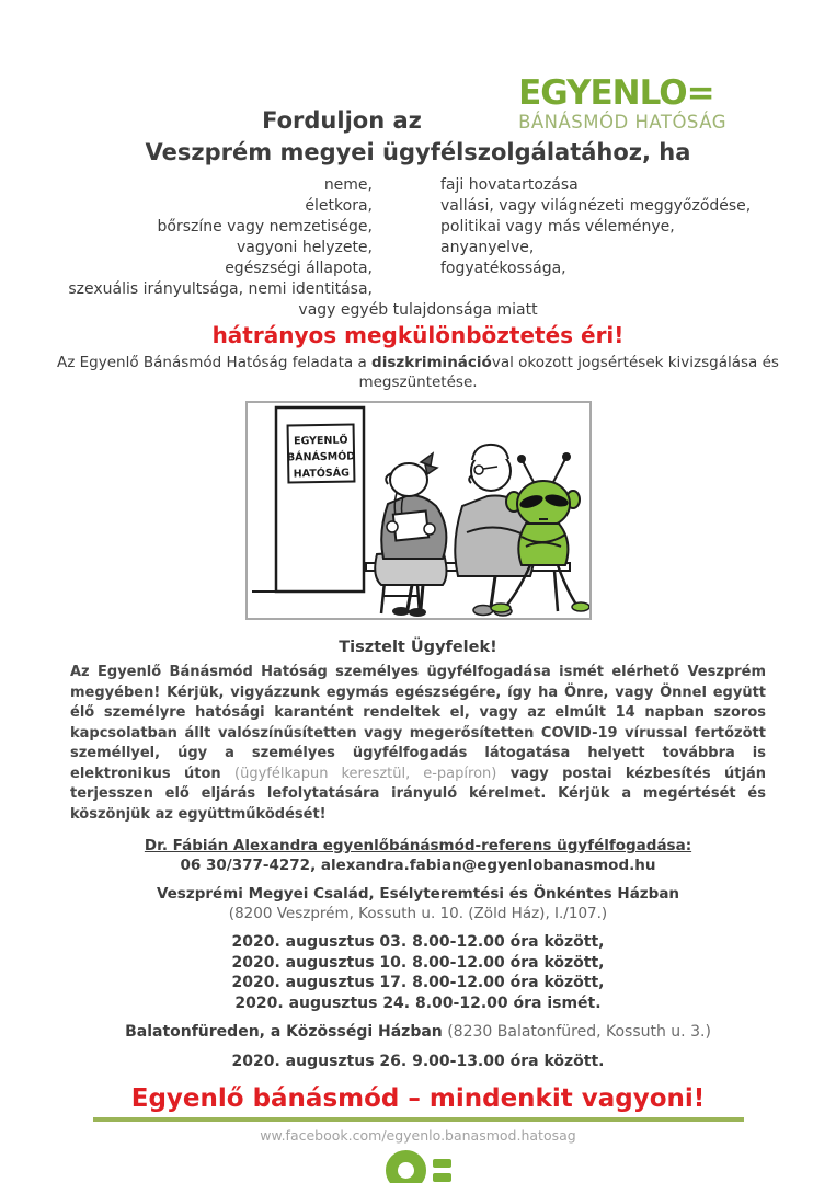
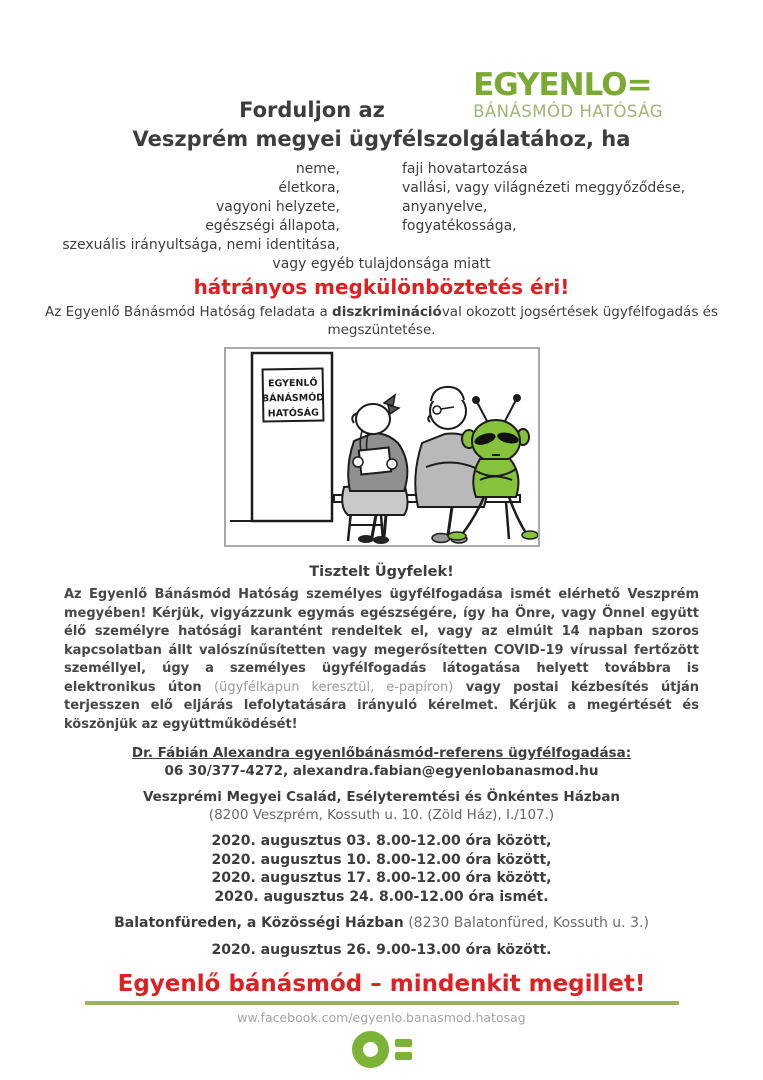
  EGYENLO=
  BÁNÁSMÓD HATÓSÁG
  Forduljon az
  Veszprém megyei ügyfélszolgálatához, ha
  neme,
  faji hovatartozása
  életkora,
  vallási, vagy világnézeti meggyőződése,
- bőrszíne vagy nemzetisége,
- politikai vagy más véleménye,
  vagyoni helyzete,
  anyanyelve,
  egészségi állapota,
  fogyatékossága,
  szexuális irányultsága, nemi identitása,
  vagy egyéb tulajdonsága miatt
  hátrányos megkülönböztetés éri!
- Az Egyenlő Bánásmód Hatóság feladata a diszkriminációval okozott jogsértések kivizsgálása és megszüntetése.
+ Az Egyenlő Bánásmód Hatóság feladata a diszkriminációval okozott jogsértések ügyfélfogadás és megszüntetése.
  EGYENLŐ
  BÁNÁSMÓD
  HATÓSÁG
  Tisztelt Ügyfelek!
  Az Egyenlő Bánásmód Hatóság személyes ügyfélfogadása ismét elérhető Veszprém megyében! Kérjük, vigyázzunk egymás egészségére, így ha Önre, vagy Önnel együtt élő személyre hatósági karantént rendeltek el, vagy az elmúlt 14 napban szoros kapcsolatban állt valószínűsítetten vagy megerősítetten COVID-19 vírussal fertőzött személlyel, úgy a személyes ügyfélfogadás látogatása helyett továbbra is elektronikus úton (ügyfélkapun keresztül, e-papíron) vagy postai kézbesítés útján terjesszen elő eljárás lefolytatására irányuló kérelmet. Kérjük a megértését és köszönjük az együttműködését!
  Dr. Fábián Alexandra egyenlőbánásmód-referens ügyfélfogadása:
  06 30/377-4272, alexandra.fabian@egyenlobanasmod.hu
  Veszprémi Megyei Család, Esélyteremtési és Önkéntes Házban
  (8200 Veszprém, Kossuth u. 10. (Zöld Ház), I./107.)
  2020. augusztus 03. 8.00-12.00 óra között,
  2020. augusztus 10. 8.00-12.00 óra között,
  2020. augusztus 17. 8.00-12.00 óra között,
  2020. augusztus 24. 8.00-12.00 óra ismét.
  Balatonfüreden, a Közösségi Házban (8230 Balatonfüred, Kossuth u. 3.)
  2020. augusztus 26. 9.00-13.00 óra között.
- Egyenlő bánásmód – mindenkit vagyoni!
+ Egyenlő bánásmód – mindenkit megillet!
  ww.facebook.com/egyenlo.banasmod.hatosag
